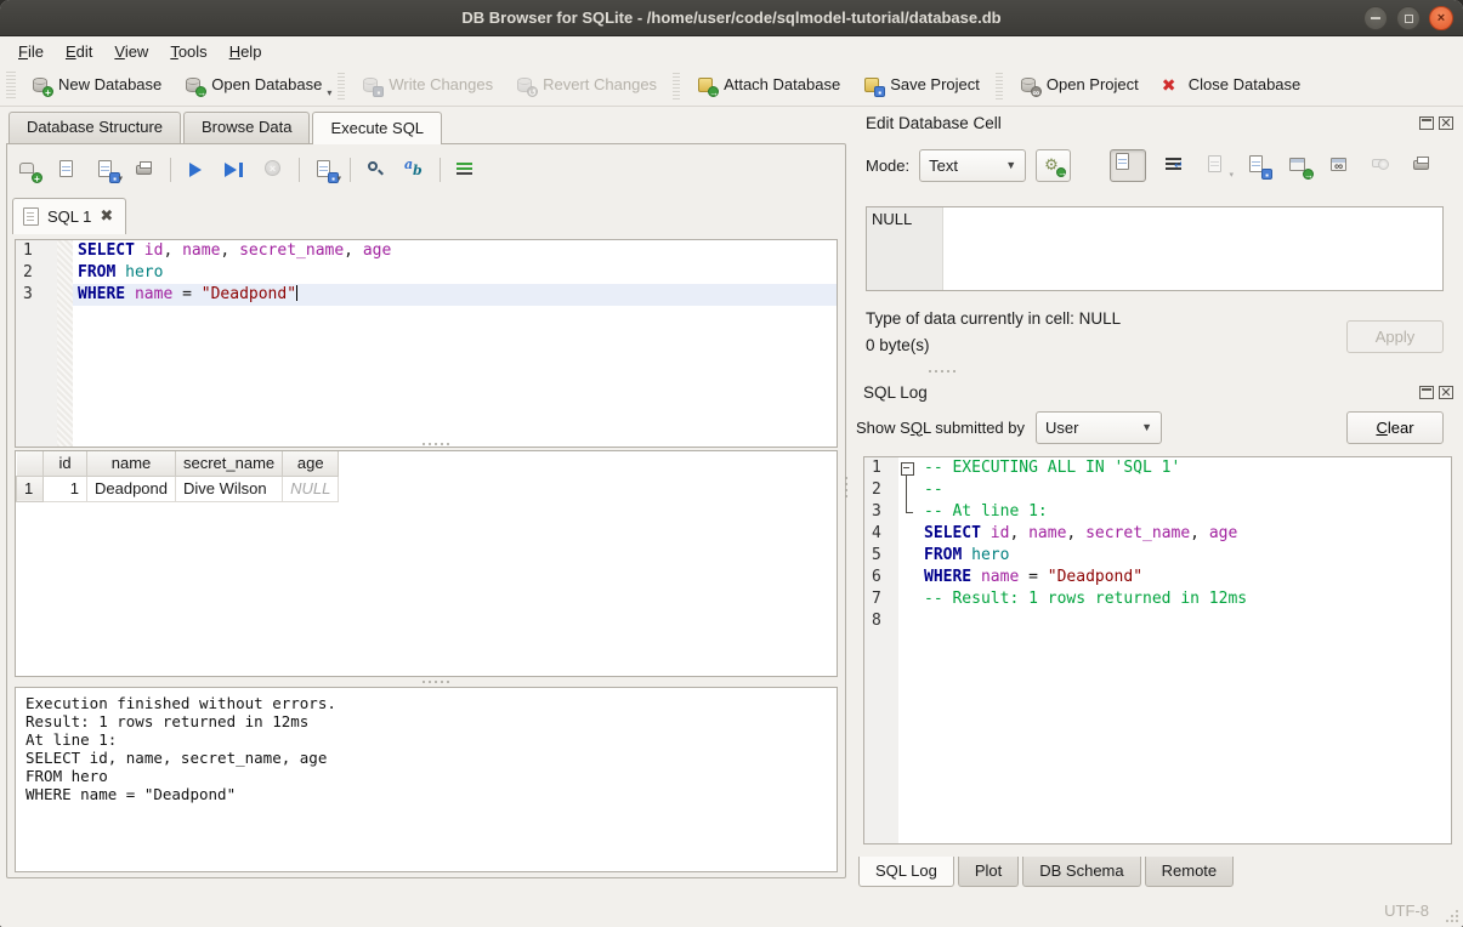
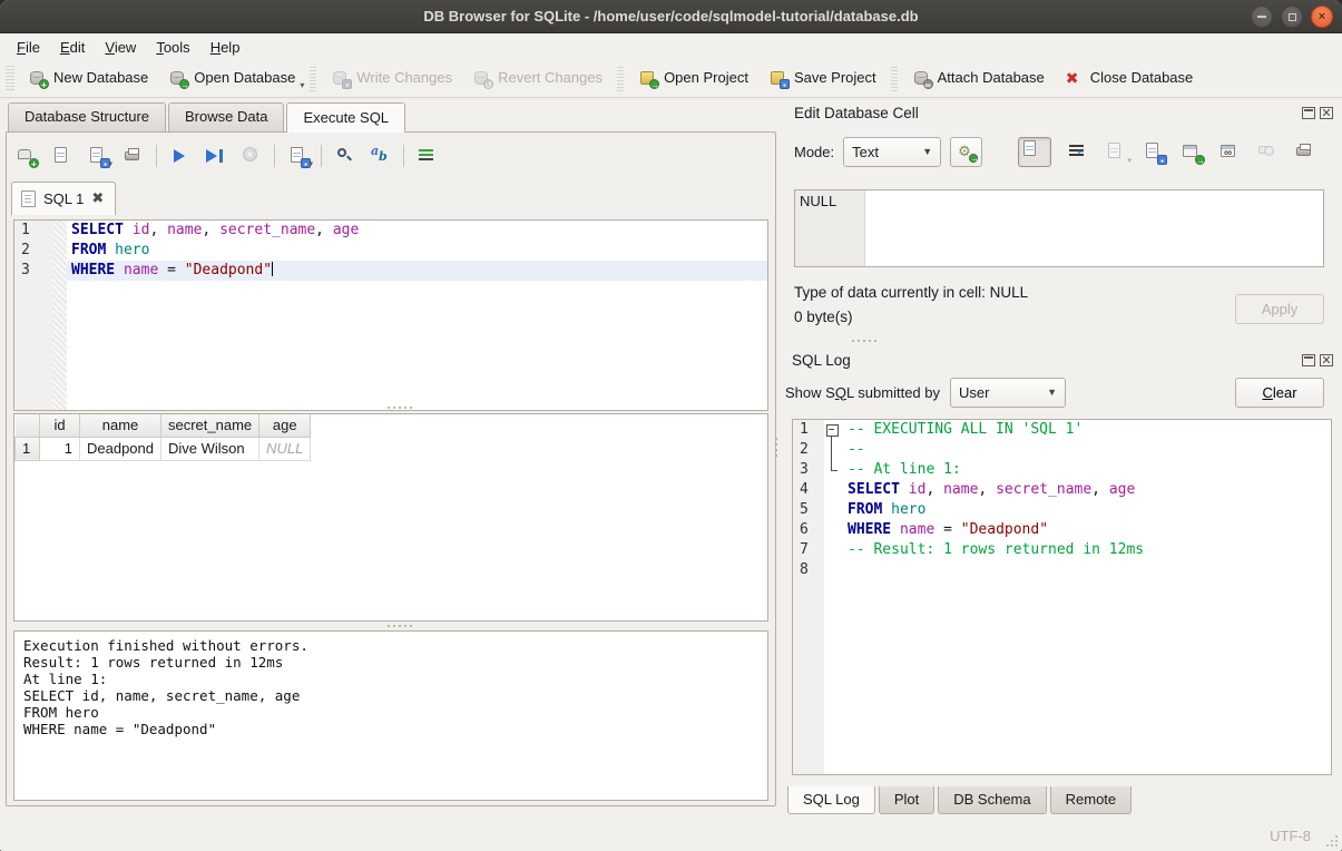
  DB Browser for SQLite - /home/user/code/sqlmodel-tutorial/database.db
  ×
  File
  Edit
  View
  Tools
  Help
  +
  New Database
  →
  Open Database
  ▾
  ▪
  Write Changes
  ↺
  Revert Changes
  →
- Attach Database
+ Open Project
  ▪
  Save Project
  ∞
- Open Project
+ Attach Database
  ✖
  Close Database
  Database Structure
  Browse Data
  Execute SQL
  +
  ▪
  ×
  ▪
  SQL 1
  ✖
  1
  SELECT id, name, secret_name, age
  2
  FROM hero
  3
  WHERE name = "Deadpond"
  	id	name	secret_name	age
  1	1	Deadpond	Dive Wilson	NULL
  Execution finished without errors.
  Result: 1 rows returned in 12ms
  At line 1:
  SELECT id, name, secret_name, age
  FROM hero
  WHERE name = "Deadpond"
  Edit Database Cell
  ✕
  Mode:
  Text
  ▼
  ⚙
  →
  ▪
  →
  NULL
  Type of data currently in cell: NULL
  0 byte(s)
  Apply
  SQL Log
  ✕
  Show SQL submitted by
  User
  ▼
  Clear
  1
  -- EXECUTING ALL IN 'SQL 1'
  2
  --
  3
  -- At line 1:
  4
  SELECT id, name, secret_name, age
  5
  FROM hero
  6
  WHERE name = "Deadpond"
  7
  -- Result: 1 rows returned in 12ms
  8
  SQL Log
  Plot
  DB Schema
  Remote
  UTF-8
